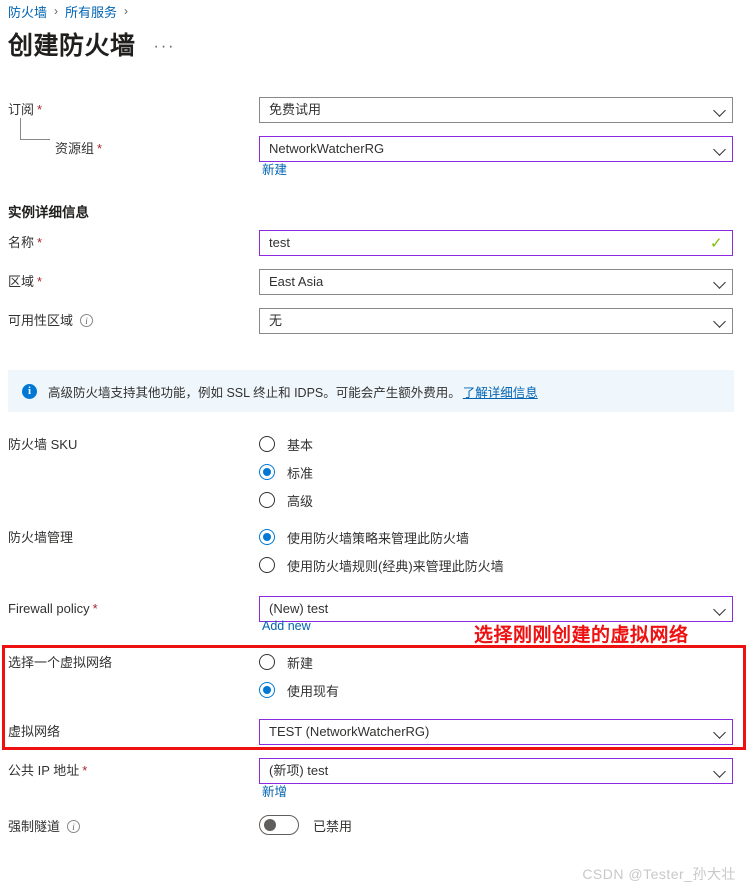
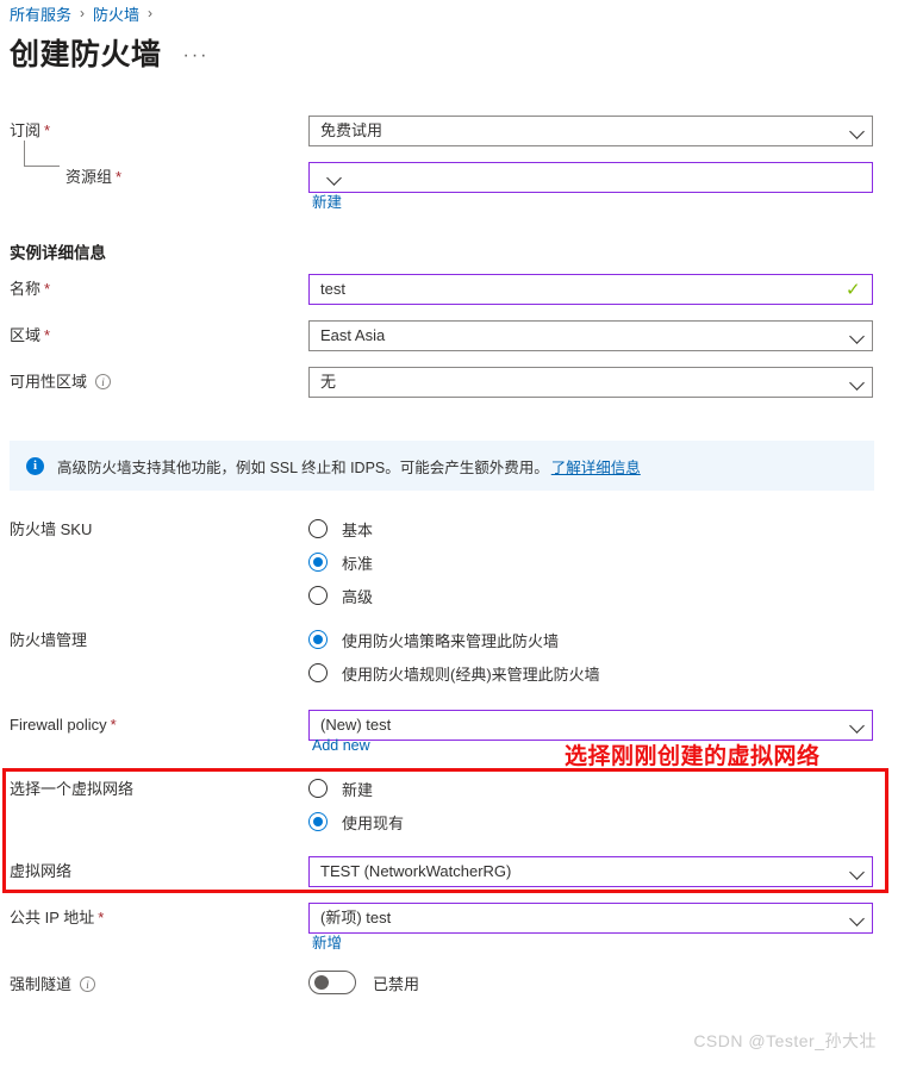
- 防火墙
+ 所有服务
  ›
- 所有服务
+ 防火墙
  ›
  创建防火墙
  ···
  订阅 *
  免费试用
  资源组 *
- NetworkWatcherRG
  新建
  实例详细信息
  名称 *
  test
  ✓
  区域 *
  East Asia
  可用性区域 i
  无
  i
  高级防火墙支持其他功能，例如 SSL 终止和 IDPS。可能会产生额外费用。 了解详细信息
  防火墙 SKU
  基本
  标准
  高级
  防火墙管理
  使用防火墙策略来管理此防火墙
  使用防火墙规则(经典)来管理此防火墙
  Firewall policy *
  (New) test
  Add new
  选择刚刚创建的虚拟网络
  选择一个虚拟网络
  新建
  使用现有
  虚拟网络
  TEST (NetworkWatcherRG)
  公共 IP 地址 *
  (新项) test
  新增
  强制隧道 i
  已禁用
  CSDN @Tester_孙大壮
